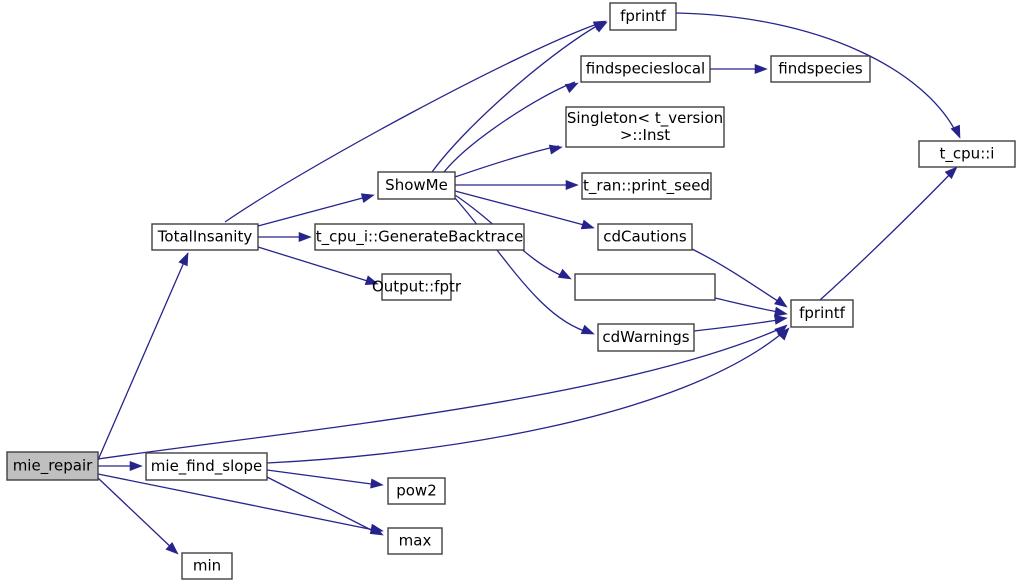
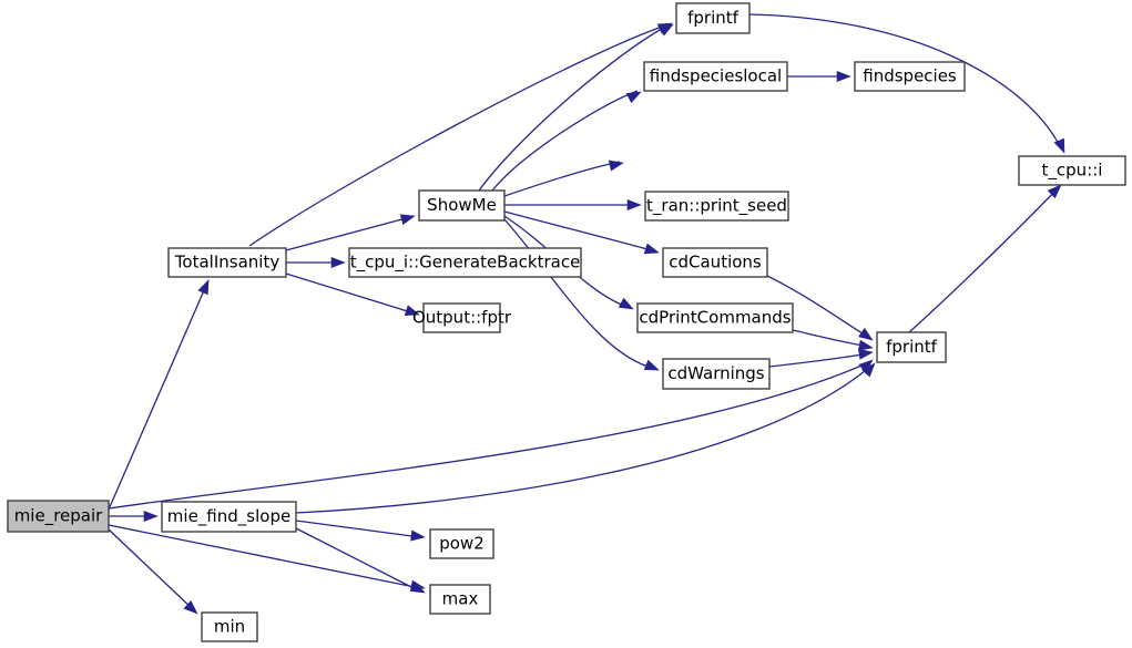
  mie_repair
  mie_find_slope
  min
  pow2
  max
  TotalInsanity
  ShowMe
  t_cpu_i::GenerateBacktrace
  Output::fptr
  fprintf
  findspecieslocal
  findspecies
- Singleton< t_version
- >::Inst
  t_ran::print_seed
  cdCautions
+ cdPrintCommands
  cdWarnings
  fprintf
  t_cpu::i
